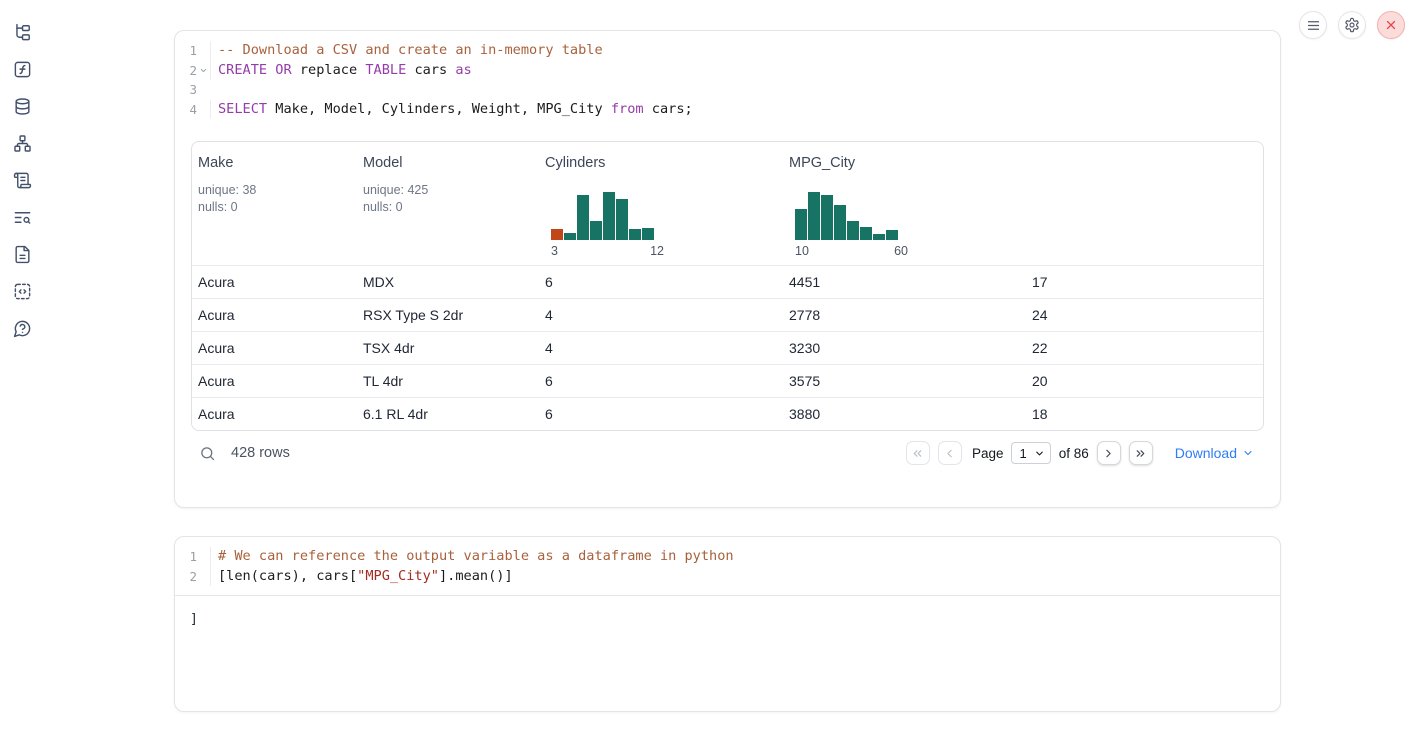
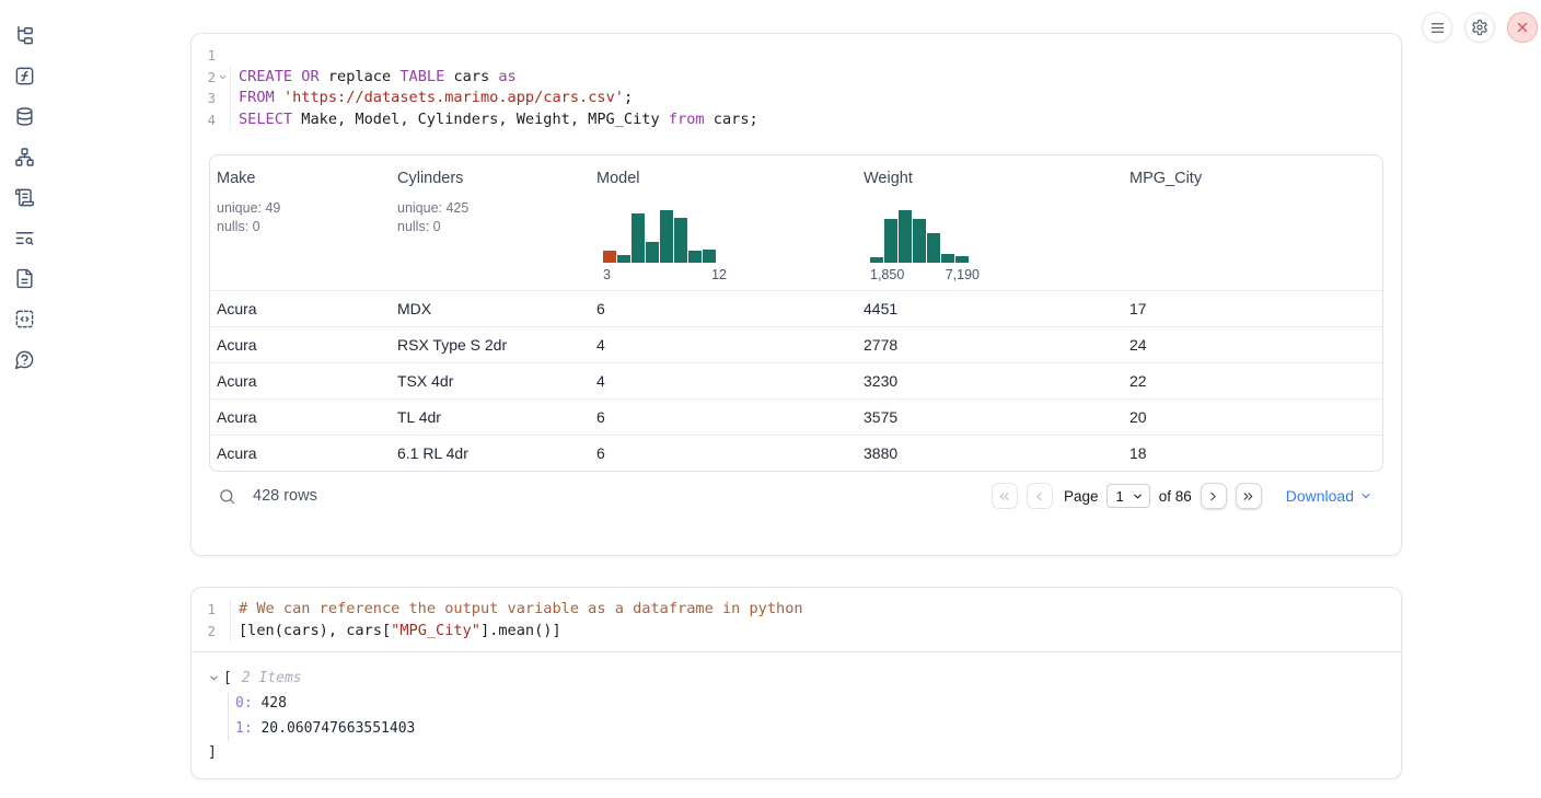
  1
- -- Download a CSV and create an in-memory table
  2
  CREATE OR replace TABLE cars as
  3
+ FROM 'https://datasets.marimo.app/cars.csv';
  4
  SELECT Make, Model, Cylinders, Weight, MPG_City from cars;
  Make
- unique: 38
+ unique: 49
  nulls: 0
- Model
+ Cylinders
  unique: 425
  nulls: 0
- Cylinders
+ Model
  3
  12
+ Weight
+ 1,850
+ 7,190
  MPG_City
- 10
- 60
  Acura
  MDX
  6
  4451
  17
  Acura
  RSX Type S 2dr
  4
  2778
  24
  Acura
  TSX 4dr
  4
  3230
  22
  Acura
  TL 4dr
  6
  3575
  20
  Acura
  6.1 RL 4dr
  6
  3880
  18
  428 rows
  Page
  1
  of 86
  Download
  1
  # We can reference the output variable as a dataframe in python
  2
  [len(cars), cars["MPG_City"].mean()]
+ [
+ 2 Items
+ 0: 428
+ 1: 20.060747663551403
  ]
